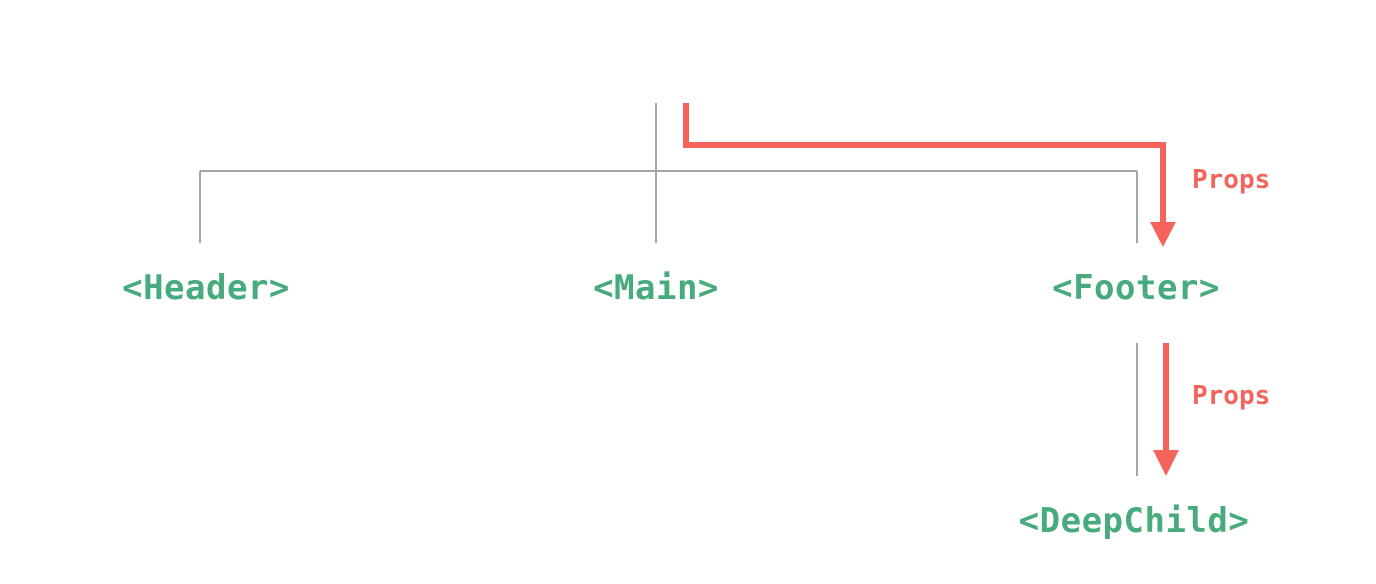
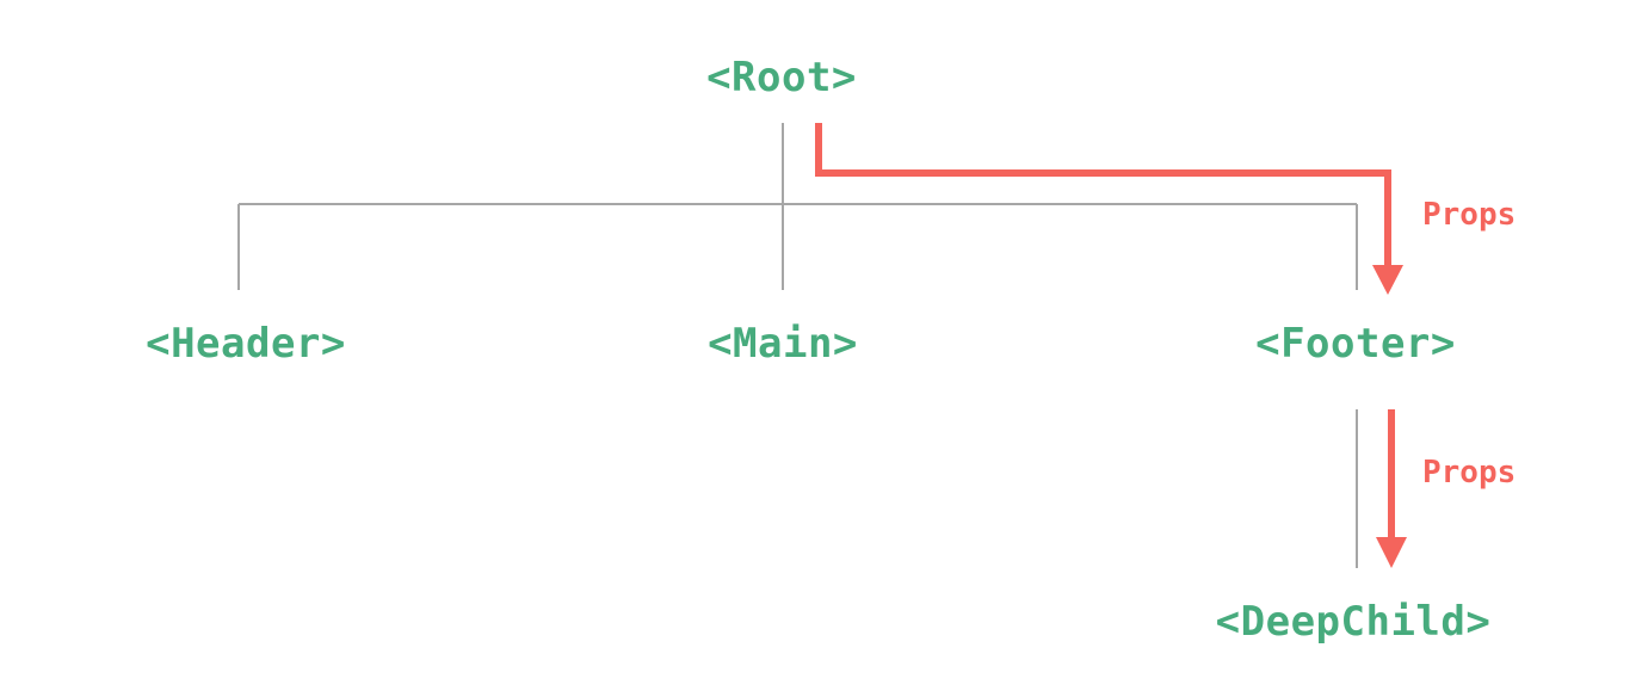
+ <Root>
  <Header>
  <Main>
  <Footer>
  <DeepChild>
  Props
  Props
